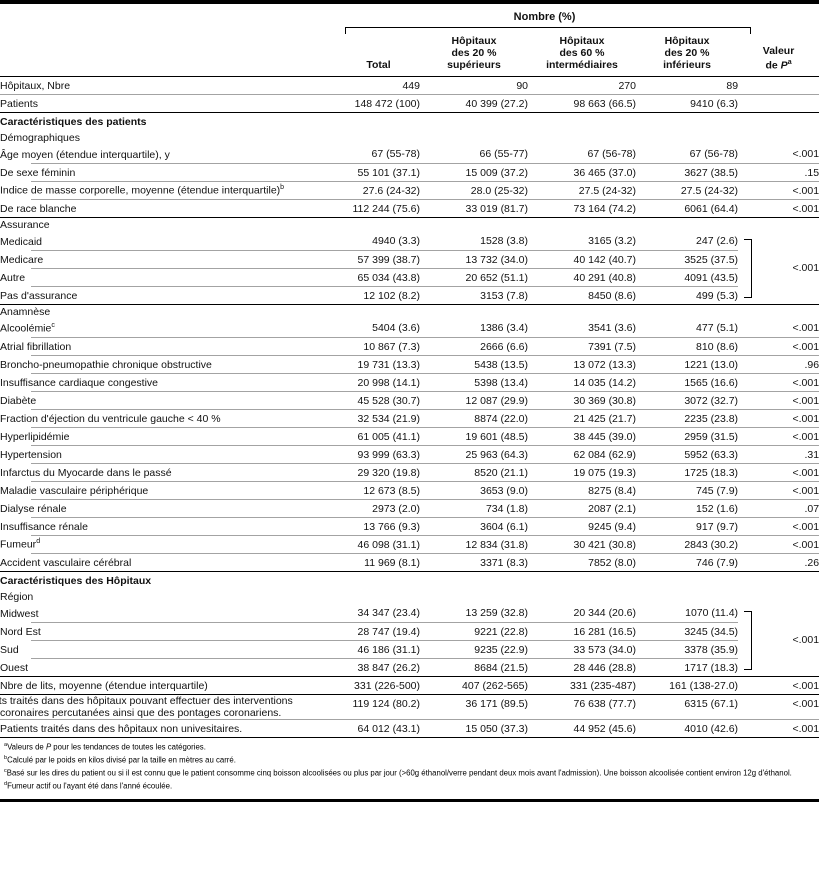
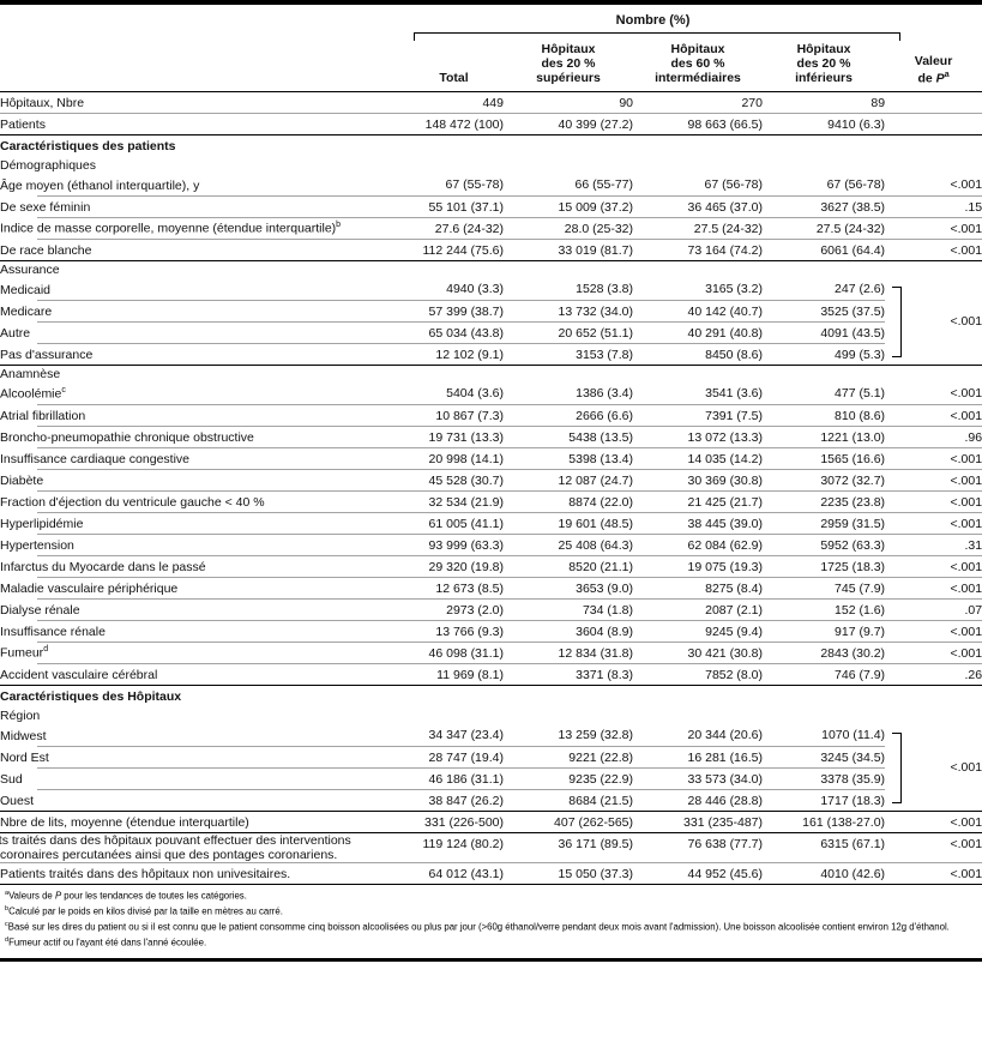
  	Nombre (%)
  	Total	Hôpitauxdes 20 %supérieurs	Hôpitauxdes 60 %intermédiaires	Hôpitauxdes 20 %inférieurs	Valeurde P
  Hôpitaux, Nbre	449	90	270	89
  Patients	148 472 (100)	40 399 (27.2)	98 663 (66.5)	9410 (6.3)
  Caractéristiques des patients
  Démographiques
- Âge moyen (étendue interquartile), y	67 (55-78)	66 (55-77)	67 (56-78)	67 (56-78)	<.001
+ Âge moyen (éthanol interquartile), y	67 (55-78)	66 (55-77)	67 (56-78)	67 (56-78)	<.001
  De sexe féminin	55 101 (37.1)	15 009 (37.2)	36 465 (37.0)	3627 (38.5)	.15
  Indice de masse corporelle, moyenne (étendue interquartile)	27.6 (24-32)	28.0 (25-32)	27.5 (24-32)	27.5 (24-32)	<.001
  De race blanche	112 244 (75.6)	33 019 (81.7)	73 164 (74.2)	6061 (64.4)	<.001
  Assurance
  Medicaid	4940 (3.3)	1528 (3.8)	3165 (3.2)	247 (2.6)	<.001
  Medicare	57 399 (38.7)	13 732 (34.0)	40 142 (40.7)	3525 (37.5)
  Autre	65 034 (43.8)	20 652 (51.1)	40 291 (40.8)	4091 (43.5)
- Pas d'assurance	12 102 (8.2)	3153 (7.8)	8450 (8.6)	499 (5.3)
+ Pas d'assurance	12 102 (9.1)	3153 (7.8)	8450 (8.6)	499 (5.3)
  Anamnèse
  Alcoolémie	5404 (3.6)	1386 (3.4)	3541 (3.6)	477 (5.1)	<.001
  Atrial fibrillation	10 867 (7.3)	2666 (6.6)	7391 (7.5)	810 (8.6)	<.001
  Broncho-pneumopathie chronique obstructive	19 731 (13.3)	5438 (13.5)	13 072 (13.3)	1221 (13.0)	.96
  Insuffisance cardiaque congestive	20 998 (14.1)	5398 (13.4)	14 035 (14.2)	1565 (16.6)	<.001
- Diabète	45 528 (30.7)	12 087 (29.9)	30 369 (30.8)	3072 (32.7)	<.001
+ Diabète	45 528 (30.7)	12 087 (24.7)	30 369 (30.8)	3072 (32.7)	<.001
  Fraction d'éjection du ventricule gauche < 40 %	32 534 (21.9)	8874 (22.0)	21 425 (21.7)	2235 (23.8)	<.001
  Hyperlipidémie	61 005 (41.1)	19 601 (48.5)	38 445 (39.0)	2959 (31.5)	<.001
- Hypertension	93 999 (63.3)	25 963 (64.3)	62 084 (62.9)	5952 (63.3)	.31
+ Hypertension	93 999 (63.3)	25 408 (64.3)	62 084 (62.9)	5952 (63.3)	.31
  Infarctus du Myocarde dans le passé	29 320 (19.8)	8520 (21.1)	19 075 (19.3)	1725 (18.3)	<.001
  Maladie vasculaire périphérique	12 673 (8.5)	3653 (9.0)	8275 (8.4)	745 (7.9)	<.001
  Dialyse rénale	2973 (2.0)	734 (1.8)	2087 (2.1)	152 (1.6)	.07
- Insuffisance rénale	13 766 (9.3)	3604 (6.1)	9245 (9.4)	917 (9.7)	<.001
+ Insuffisance rénale	13 766 (9.3)	3604 (8.9)	9245 (9.4)	917 (9.7)	<.001
  Fumeur	46 098 (31.1)	12 834 (31.8)	30 421 (30.8)	2843 (30.2)	<.001
  Accident vasculaire cérébral	11 969 (8.1)	3371 (8.3)	7852 (8.0)	746 (7.9)	.26
  Caractéristiques des Hôpitaux
  Région
  Midwest	34 347 (23.4)	13 259 (32.8)	20 344 (20.6)	1070 (11.4)	<.001
  Nord Est	28 747 (19.4)	9221 (22.8)	16 281 (16.5)	3245 (34.5)
  Sud	46 186 (31.1)	9235 (22.9)	33 573 (34.0)	3378 (35.9)
  Ouest	38 847 (26.2)	8684 (21.5)	28 446 (28.8)	1717 (18.3)
  Nbre de lits, moyenne (étendue interquartile)	331 (226-500)	407 (262-565)	331 (235-487)	161 (138-27.0)	<.001
  ts traités dans des hôpitaux pouvant effectuer des interventions coronaires percutanées ainsi que des pontages coronariens.	119 124 (80.2)	36 171 (89.5)	76 638 (77.7)	6315 (67.1)	<.001
  Patients traités dans des hôpitaux non univesitaires.	64 012 (43.1)	15 050 (37.3)	44 952 (45.6)	4010 (42.6)	<.001
  Valeurs de P pour les tendances de toutes les catégories.
  Calculé par le poids en kilos divisé par la taille en mètres au carré.
  Basé sur les dires du patient ou si il est connu que le patient consomme cinq boisson alcoolisées ou plus par jour (>60g éthanol/verre pendant deux mois avant l'admission). Une boisson alcoolisée contient environ 12g d'éthanol.
  Fumeur actif ou l'ayant été dans l'anné écoulée.
